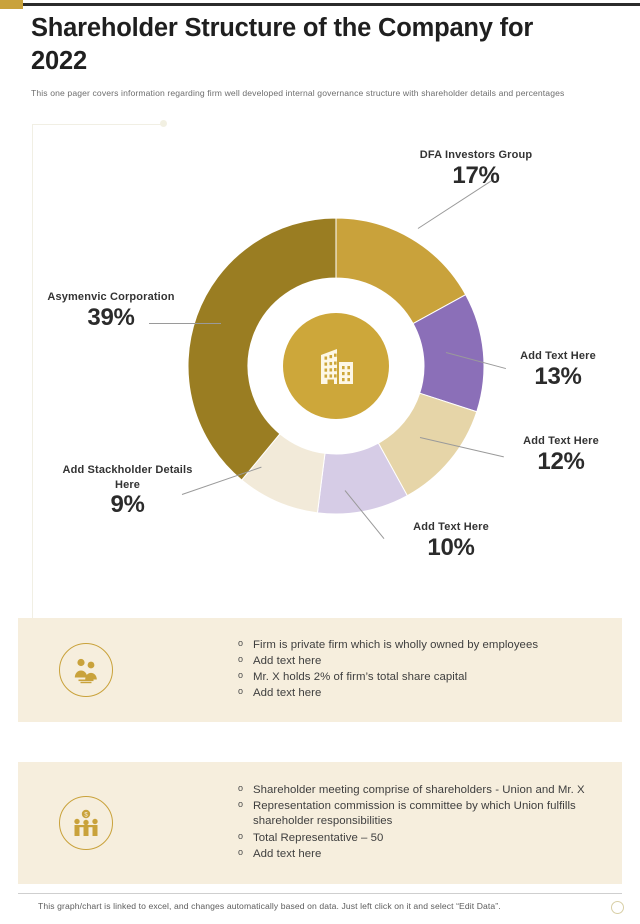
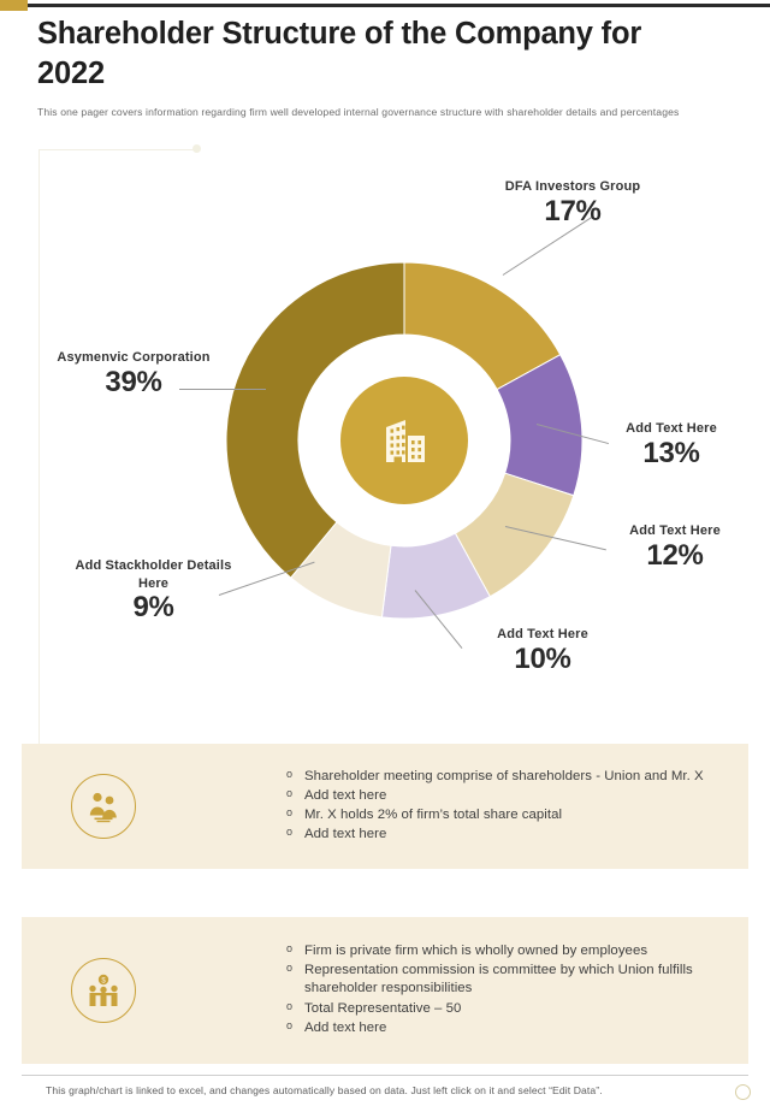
  Shareholder Structure of the Company for 2022
  This one pager covers information regarding firm well developed internal governance structure with shareholder details and percentages
  DFA Investors Group
  17%
  Add Text Here
  13%
  Add Text Here
  12%
  Add Text Here
  10%
  Add Stackholder Details Here
  9%
  Asymenvic Corporation
  39%
- Firm is private firm which is wholly owned by employees
+ Shareholder meeting comprise of shareholders - Union and Mr. X
  Add text here
  Mr. X holds 2% of firm’s total share capital
  Add text here
- Shareholder meeting comprise of shareholders - Union and Mr. X
+ Firm is private firm which is wholly owned by employees
  Representation commission is committee by which Union fulfills shareholder responsibilities
  Total Representative – 50
  Add text here
  This graph/chart is linked to excel, and changes automatically based on data. Just left click on it and select “Edit Data”.
